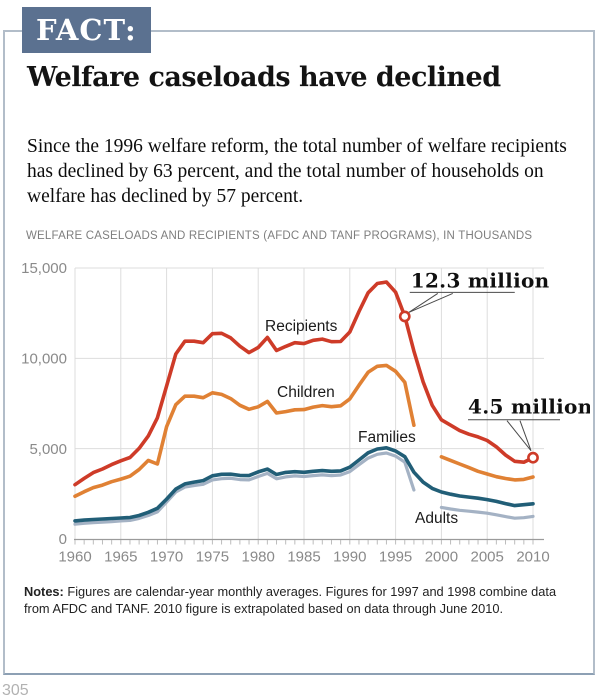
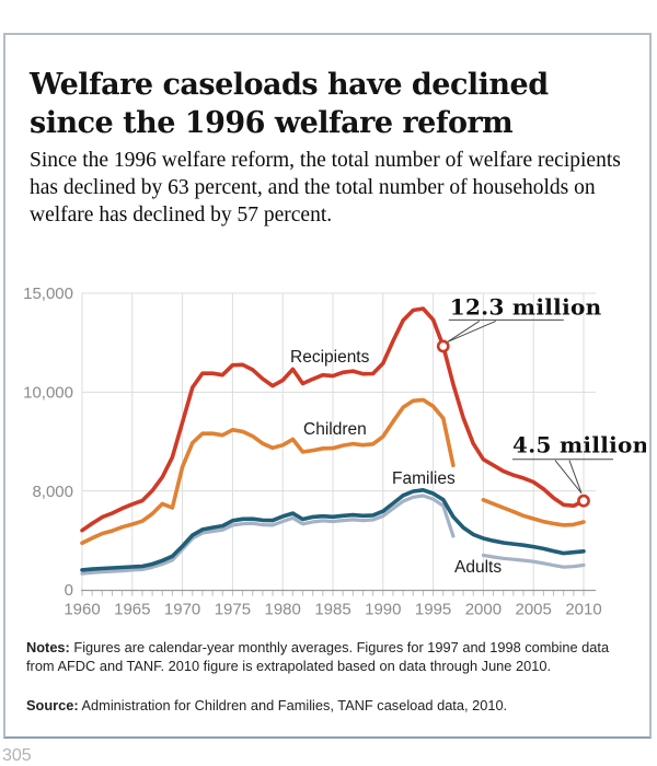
- FACT:
  Welfare caseloads have declined
+ since the 1996 welfare reform
  Since the 1996 welfare reform, the total number of welfare recipients has declined by 63 percent, and the total number of households on welfare has declined by 57 percent.
- WELFARE CASELOADS AND RECIPIENTS (AFDC AND TANF PROGRAMS), IN THOUSANDS
  0
- 5,000
+ 8,000
  10,000
  15,000
  1960
  1965
  1970
  1975
  1980
  1985
  1990
  1995
  2000
  2005
  2010
  Recipients
  Children
  Families
  Adults
  12.3 million
  4.5 million
  Notes: Figures are calendar-year monthly averages. Figures for 1997 and 1998 combine data from AFDC and TANF. 2010 figure is extrapolated based on data through June 2010.
+ Source: Administration for Children and Families, TANF caseload data, 2010.
  305
